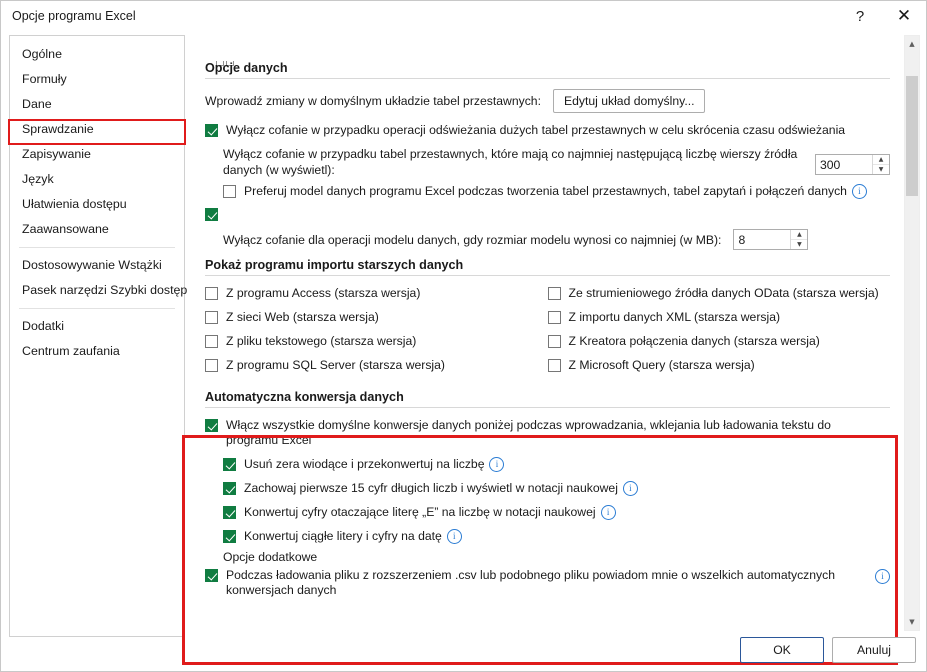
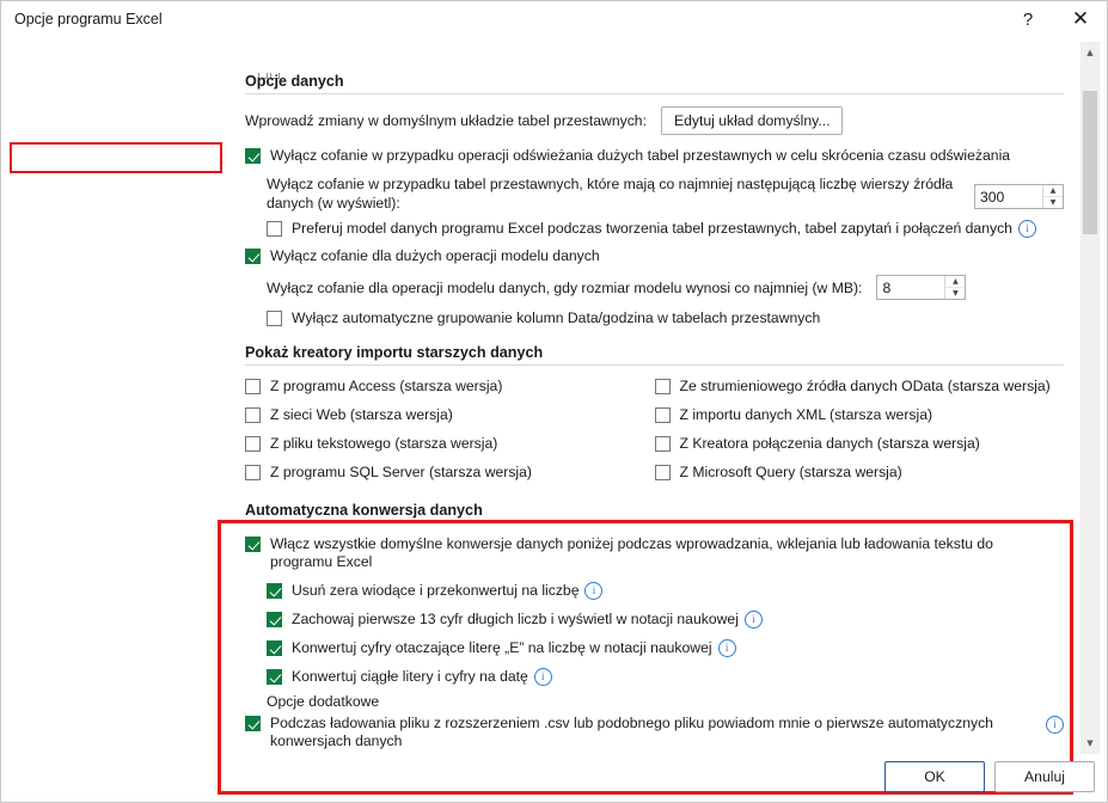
  Opcje programu Excel
  ?
  ✕
- Ogólne
- Formuły
- Dane
- Sprawdzanie
- Zapisywanie
- Język
- Ułatwienia dostępu
- Zaawansowane
- Dostosowywanie Wstążki
- Pasek narzędzi Szybki dostęp
- Dodatki
- Centrum zaufania
  ◻◻
  Opcje danych
  Wprowadź zmiany w domyślnym układzie tabel przestawnych:
  Edytuj układ domyślny...
  Wyłącz cofanie w przypadku operacji odświeżania dużych tabel przestawnych w celu skrócenia czasu odświeżania
  Wyłącz cofanie w przypadku tabel przestawnych, które mają co najmniej następującą liczbę wierszy źródła danych (w wyświetl):
  300
  Preferuj model danych programu Excel podczas tworzenia tabel przestawnych, tabel zapytań i połączeń danych
  i
+ Wyłącz cofanie dla dużych operacji modelu danych
  Wyłącz cofanie dla operacji modelu danych, gdy rozmiar modelu wynosi co najmniej (w MB):
  8
+ Wyłącz automatyczne grupowanie kolumn Data/godzina w tabelach przestawnych
- Pokaż programu importu starszych danych
+ Pokaż kreatory importu starszych danych
  Z programu Access (starsza wersja)
  Z sieci Web (starsza wersja)
  Z pliku tekstowego (starsza wersja)
  Z programu SQL Server (starsza wersja)
  Ze strumieniowego źródła danych OData (starsza wersja)
  Z importu danych XML (starsza wersja)
  Z Kreatora połączenia danych (starsza wersja)
  Z Microsoft Query (starsza wersja)
  Automatyczna konwersja danych
  Włącz wszystkie domyślne konwersje danych poniżej podczas wprowadzania, wklejania lub ładowania tekstu do programu Excel
  Usuń zera wiodące i przekonwertuj na liczbę
  i
- Zachowaj pierwsze 15 cyfr długich liczb i wyświetl w notacji naukowej
+ Zachowaj pierwsze 13 cyfr długich liczb i wyświetl w notacji naukowej
  i
  Konwertuj cyfry otaczające literę „E” na liczbę w notacji naukowej
  i
  Konwertuj ciągłe litery i cyfry na datę
  i
  Opcje dodatkowe
- Podczas ładowania pliku z rozszerzeniem .csv lub podobnego pliku powiadom mnie o wszelkich automatycznych konwersjach danych
+ Podczas ładowania pliku z rozszerzeniem .csv lub podobnego pliku powiadom mnie o pierwsze automatycznych konwersjach danych
  i
  ▲
  ▼
  OK
  Anuluj
